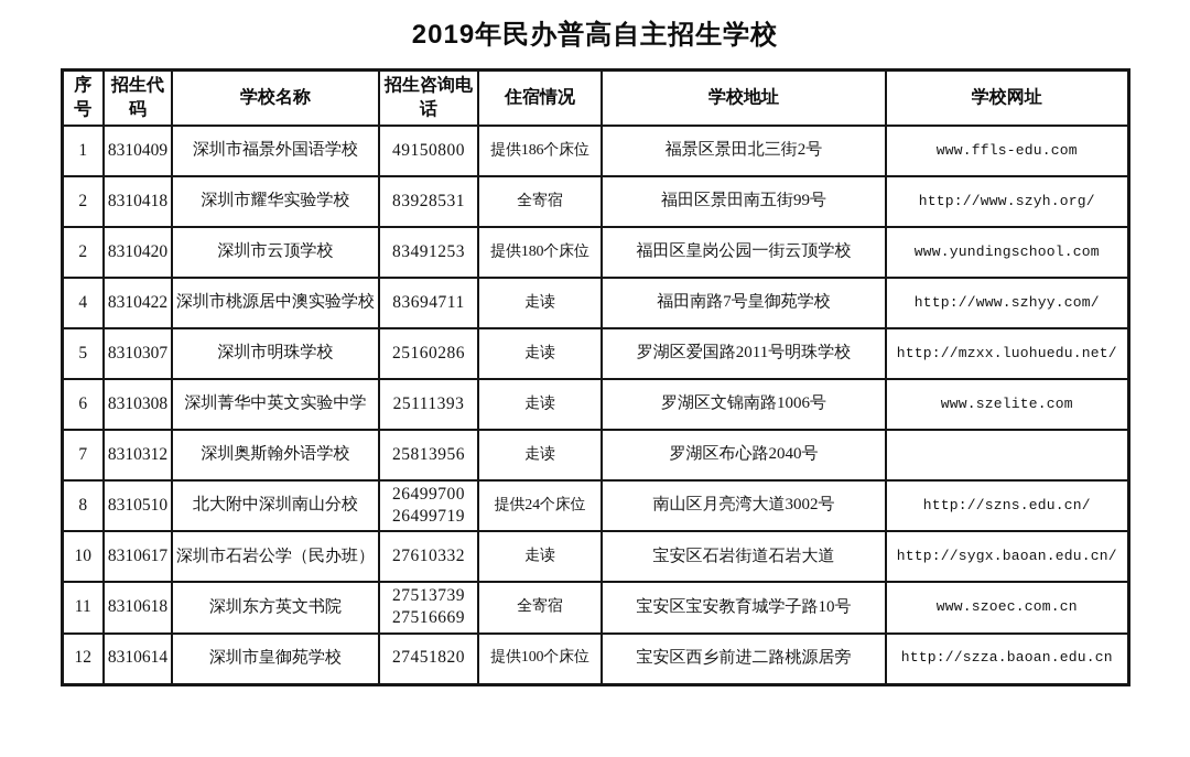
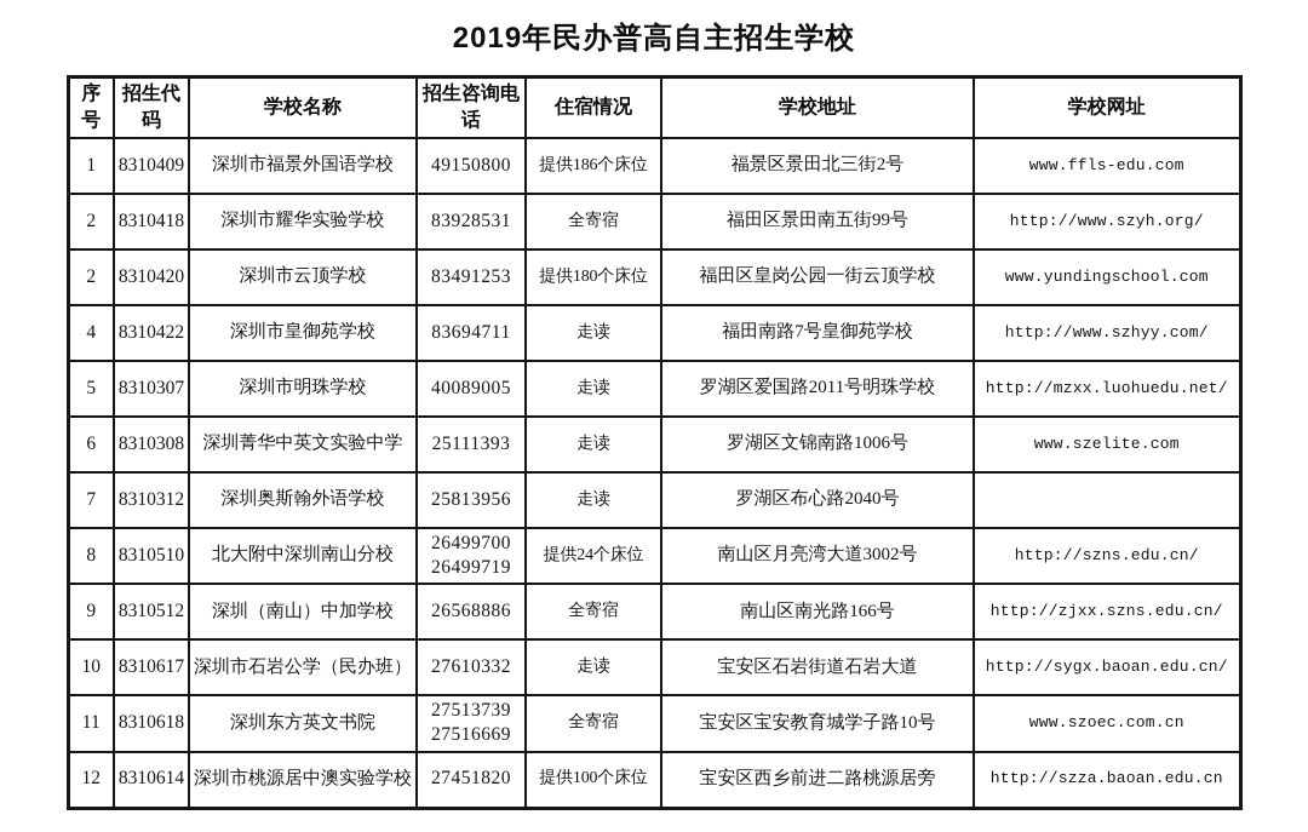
  2019年民办普高自主招生学校
  序号	招生代码	学校名称	招生咨询电话	住宿情况	学校地址	学校网址
  1	8310409	深圳市福景外国语学校	49150800	提供186个床位	福景区景田北三街2号	www.ffls-edu.com
  2	8310418	深圳市耀华实验学校	83928531	全寄宿	福田区景田南五街99号	http://www.szyh.org/
  2	8310420	深圳市云顶学校	83491253	提供180个床位	福田区皇岗公园一街云顶学校	www.yundingschool.com
- 4	8310422	深圳市桃源居中澳实验学校	83694711	走读	福田南路7号皇御苑学校	http://www.szhyy.com/
+ 4	8310422	深圳市皇御苑学校	83694711	走读	福田南路7号皇御苑学校	http://www.szhyy.com/
- 5	8310307	深圳市明珠学校	25160286	走读	罗湖区爱国路2011号明珠学校	http://mzxx.luohuedu.net/
+ 5	8310307	深圳市明珠学校	40089005	走读	罗湖区爱国路2011号明珠学校	http://mzxx.luohuedu.net/
  6	8310308	深圳菁华中英文实验中学	25111393	走读	罗湖区文锦南路1006号	www.szelite.com
  7	8310312	深圳奥斯翰外语学校	25813956	走读	罗湖区布心路2040号
  8	8310510	北大附中深圳南山分校	26499700 26499719	提供24个床位	南山区月亮湾大道3002号	http://szns.edu.cn/
+ 9	8310512	深圳（南山）中加学校	26568886	全寄宿	南山区南光路166号	http://zjxx.szns.edu.cn/
  10	8310617	深圳市石岩公学（民办班）	27610332	走读	宝安区石岩街道石岩大道	http://sygx.baoan.edu.cn/
  11	8310618	深圳东方英文书院	27513739 27516669	全寄宿	宝安区宝安教育城学子路10号	www.szoec.com.cn
- 12	8310614	深圳市皇御苑学校	27451820	提供100个床位	宝安区西乡前进二路桃源居旁	http://szza.baoan.edu.cn
+ 12	8310614	深圳市桃源居中澳实验学校	27451820	提供100个床位	宝安区西乡前进二路桃源居旁	http://szza.baoan.edu.cn
